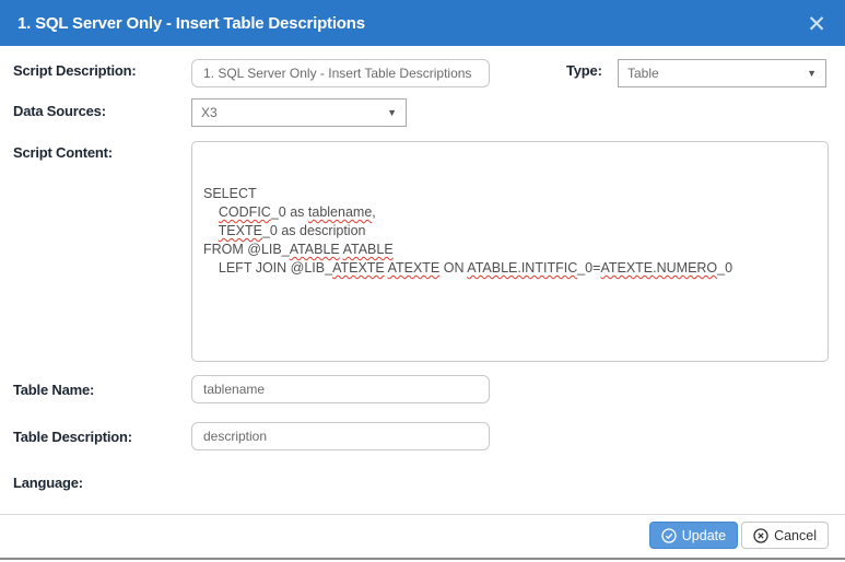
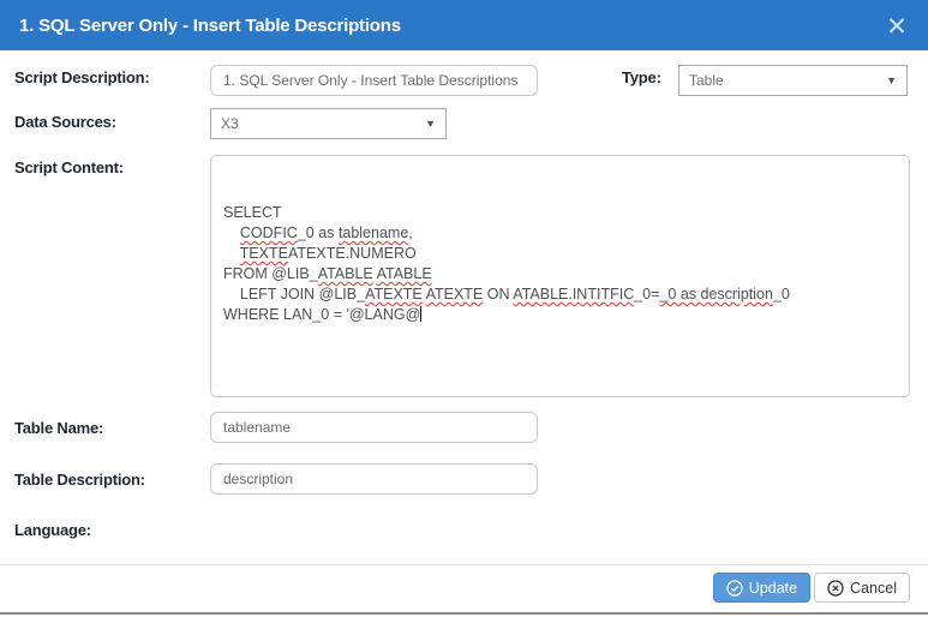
  1. SQL Server Only - Insert Table Descriptions
  ✕
  Script Description:
  1. SQL Server Only - Insert Table Descriptions
  Type:
  Table
  ▼
  Data Sources:
  X3
  ▼
  Script Content:
  SELECT
  CODFIC_0 as tablename,
- TEXTE_0 as description
+ TEXTEATEXTE.NUMERO
  FROM @LIB_ATABLE ATABLE
- LEFT JOIN @LIB_ATEXTE ATEXTE ON ATABLE.INTITFIC_0=ATEXTE.NUMERO_0
+ LEFT JOIN @LIB_ATEXTE ATEXTE ON ATABLE.INTITFIC_0=_0 as description_0
+ WHERE LAN_0 = '@LANG@
  Table Name:
  tablename
  Table Description:
  description
  Language:
  Update
  Cancel
